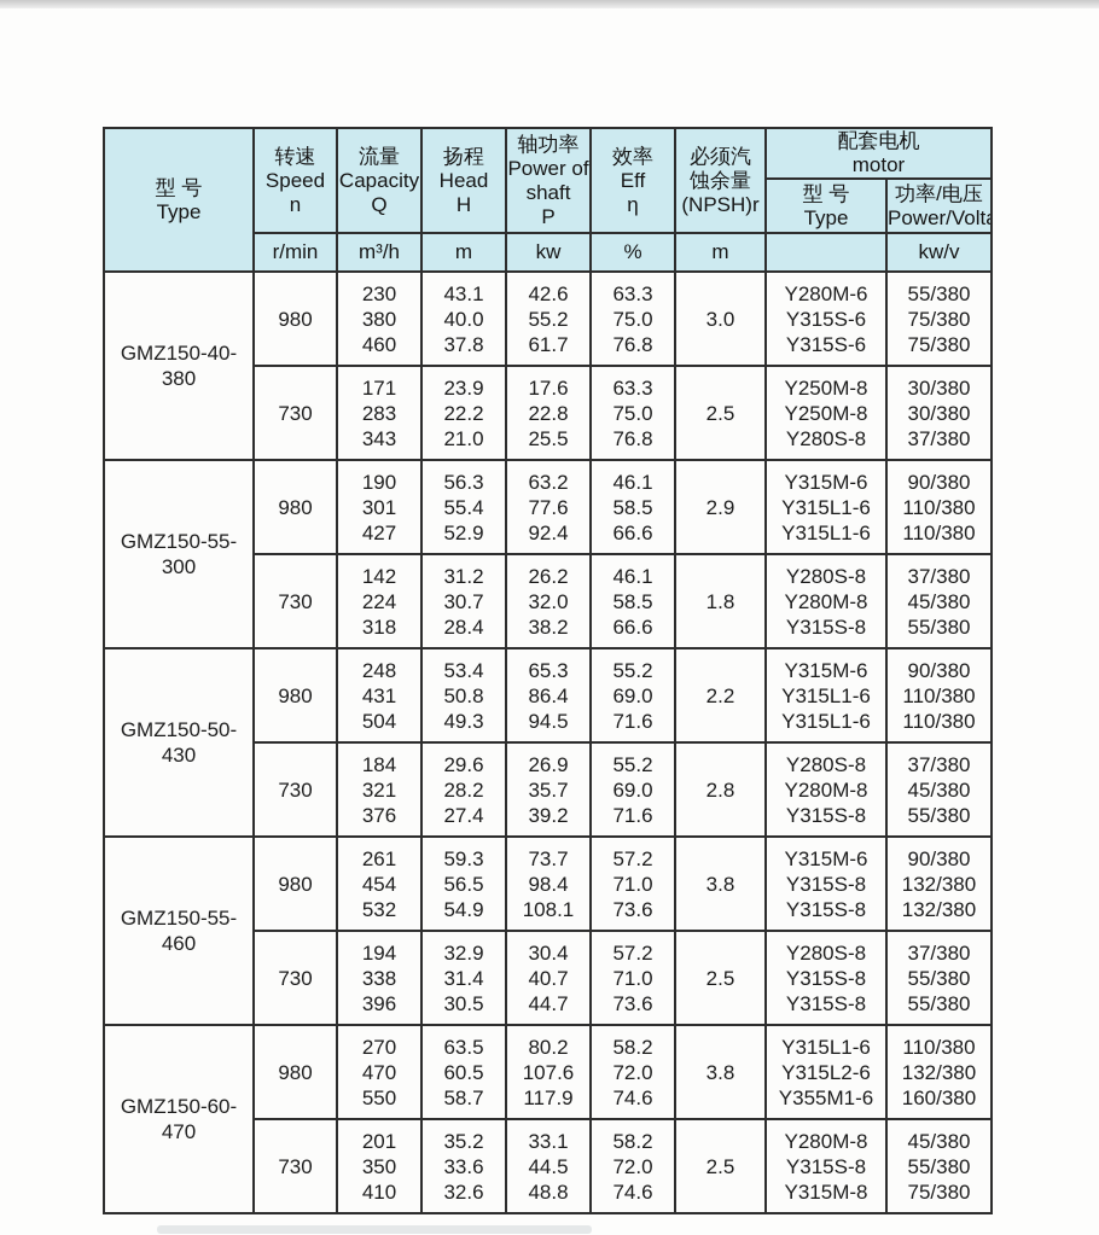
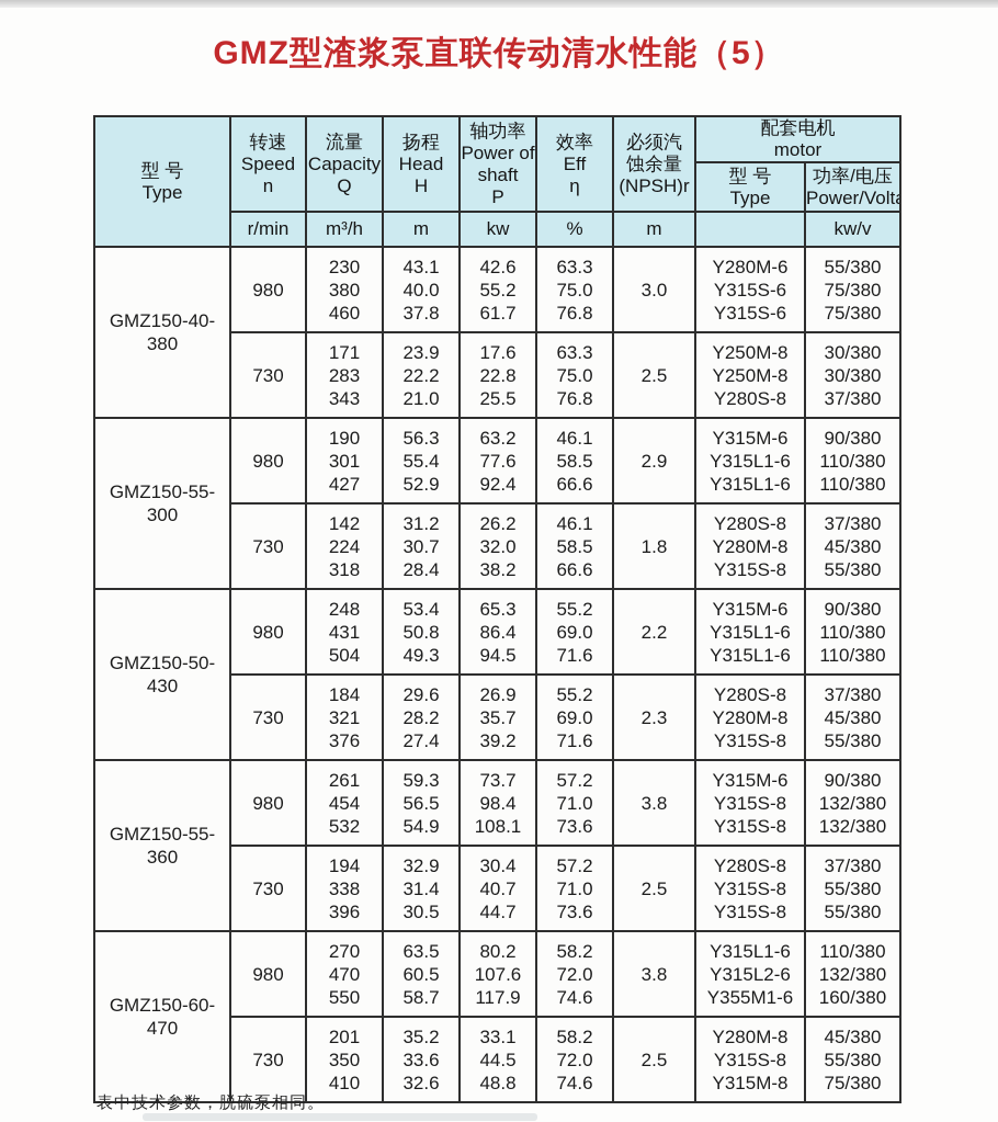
+ GMZ型渣浆泵直联传动清水性能（5）
  型 号 Type	转速 Speed n	流量 Capacity Q	扬程 Head H	轴功率 Power of shaft P	效率 Eff η	必须汽 蚀余量 (NPSH)r	配套电机 motor
  型 号 Type	功率/电压 Power/Volta
  r/min	m³/h	m	kw	%	m		kw/v
  GMZ150-40-380	980	230 380 460	43.1 40.0 37.8	42.6 55.2 61.7	63.3 75.0 76.8	3.0	Y280M-6 Y315S-6 Y315S-6	55/380 75/380 75/380
  730	171 283 343	23.9 22.2 21.0	17.6 22.8 25.5	63.3 75.0 76.8	2.5	Y250M-8 Y250M-8 Y280S-8	30/380 30/380 37/380
  GMZ150-55-300	980	190 301 427	56.3 55.4 52.9	63.2 77.6 92.4	46.1 58.5 66.6	2.9	Y315M-6 Y315L1-6 Y315L1-6	90/380 110/380 110/380
  730	142 224 318	31.2 30.7 28.4	26.2 32.0 38.2	46.1 58.5 66.6	1.8	Y280S-8 Y280M-8 Y315S-8	37/380 45/380 55/380
  GMZ150-50-430	980	248 431 504	53.4 50.8 49.3	65.3 86.4 94.5	55.2 69.0 71.6	2.2	Y315M-6 Y315L1-6 Y315L1-6	90/380 110/380 110/380
- 730	184 321 376	29.6 28.2 27.4	26.9 35.7 39.2	55.2 69.0 71.6	2.8	Y280S-8 Y280M-8 Y315S-8	37/380 45/380 55/380
+ 730	184 321 376	29.6 28.2 27.4	26.9 35.7 39.2	55.2 69.0 71.6	2.3	Y280S-8 Y280M-8 Y315S-8	37/380 45/380 55/380
- GMZ150-55-460	980	261 454 532	59.3 56.5 54.9	73.7 98.4 108.1	57.2 71.0 73.6	3.8	Y315M-6 Y315S-8 Y315S-8	90/380 132/380 132/380
+ GMZ150-55-360	980	261 454 532	59.3 56.5 54.9	73.7 98.4 108.1	57.2 71.0 73.6	3.8	Y315M-6 Y315S-8 Y315S-8	90/380 132/380 132/380
  730	194 338 396	32.9 31.4 30.5	30.4 40.7 44.7	57.2 71.0 73.6	2.5	Y280S-8 Y315S-8 Y315S-8	37/380 55/380 55/380
  GMZ150-60-470	980	270 470 550	63.5 60.5 58.7	80.2 107.6 117.9	58.2 72.0 74.6	3.8	Y315L1-6 Y315L2-6 Y355M1-6	110/380 132/380 160/380
  730	201 350 410	35.2 33.6 32.6	33.1 44.5 48.8	58.2 72.0 74.6	2.5	Y280M-8 Y315S-8 Y315M-8	45/380 55/380 75/380
+ 表中技术参数，脱硫泵相同。
